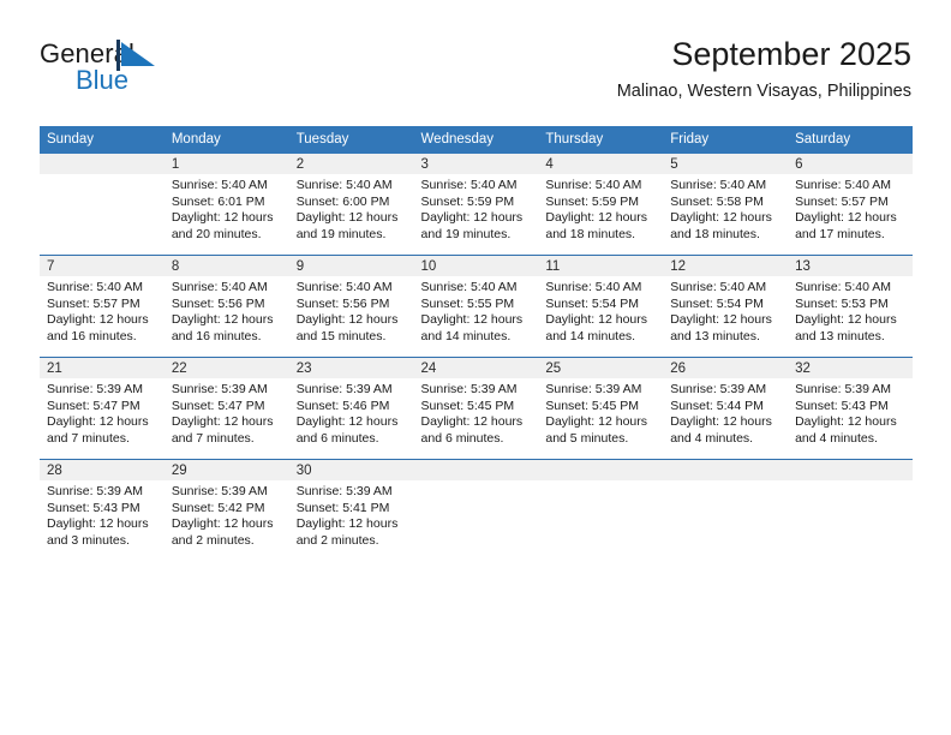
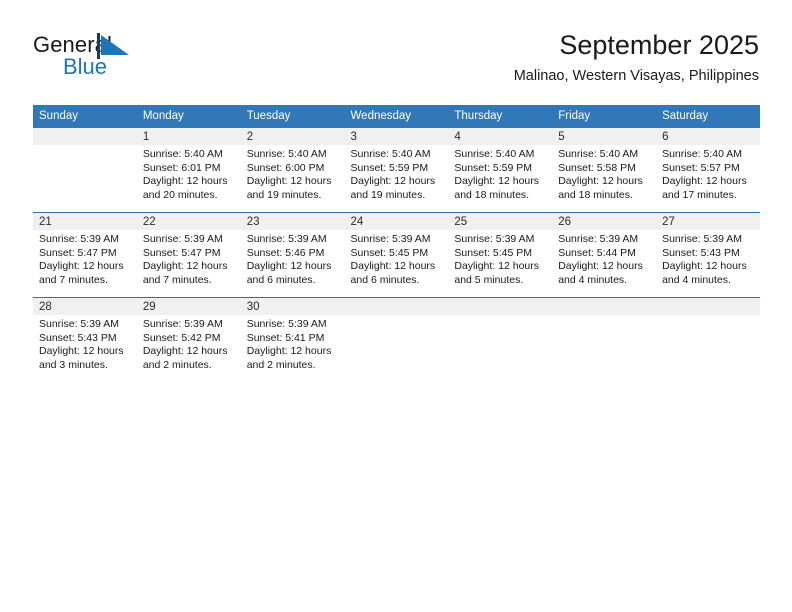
  Genera
  Blue
  September 2025
  Malinao, Western Visayas, Philippines
  Sunday	Monday	Tuesday	Wednesday	Thursday	Friday	Saturday
  	1Sunrise: 5:40 AMSunset: 6:01 PMDaylight: 12 hours and 20 minutes.	2Sunrise: 5:40 AMSunset: 6:00 PMDaylight: 12 hours and 19 minutes.	3Sunrise: 5:40 AMSunset: 5:59 PMDaylight: 12 hours and 19 minutes.	4Sunrise: 5:40 AMSunset: 5:59 PMDaylight: 12 hours and 18 minutes.	5Sunrise: 5:40 AMSunset: 5:58 PMDaylight: 12 hours and 18 minutes.	6Sunrise: 5:40 AMSunset: 5:57 PMDaylight: 12 hours and 17 minutes.
- 7Sunrise: 5:40 AMSunset: 5:57 PMDaylight: 12 hours and 16 minutes.	8Sunrise: 5:40 AMSunset: 5:56 PMDaylight: 12 hours and 16 minutes.	9Sunrise: 5:40 AMSunset: 5:56 PMDaylight: 12 hours and 15 minutes.	10Sunrise: 5:40 AMSunset: 5:55 PMDaylight: 12 hours and 14 minutes.	11Sunrise: 5:40 AMSunset: 5:54 PMDaylight: 12 hours and 14 minutes.	12Sunrise: 5:40 AMSunset: 5:54 PMDaylight: 12 hours and 13 minutes.	13Sunrise: 5:40 AMSunset: 5:53 PMDaylight: 12 hours and 13 minutes.
- 21Sunrise: 5:39 AMSunset: 5:47 PMDaylight: 12 hours and 7 minutes.	22Sunrise: 5:39 AMSunset: 5:47 PMDaylight: 12 hours and 7 minutes.	23Sunrise: 5:39 AMSunset: 5:46 PMDaylight: 12 hours and 6 minutes.	24Sunrise: 5:39 AMSunset: 5:45 PMDaylight: 12 hours and 6 minutes.	25Sunrise: 5:39 AMSunset: 5:45 PMDaylight: 12 hours and 5 minutes.	26Sunrise: 5:39 AMSunset: 5:44 PMDaylight: 12 hours and 4 minutes.	32Sunrise: 5:39 AMSunset: 5:43 PMDaylight: 12 hours and 4 minutes.
+ 21Sunrise: 5:39 AMSunset: 5:47 PMDaylight: 12 hours and 7 minutes.	22Sunrise: 5:39 AMSunset: 5:47 PMDaylight: 12 hours and 7 minutes.	23Sunrise: 5:39 AMSunset: 5:46 PMDaylight: 12 hours and 6 minutes.	24Sunrise: 5:39 AMSunset: 5:45 PMDaylight: 12 hours and 6 minutes.	25Sunrise: 5:39 AMSunset: 5:45 PMDaylight: 12 hours and 5 minutes.	26Sunrise: 5:39 AMSunset: 5:44 PMDaylight: 12 hours and 4 minutes.	27Sunrise: 5:39 AMSunset: 5:43 PMDaylight: 12 hours and 4 minutes.
  28Sunrise: 5:39 AMSunset: 5:43 PMDaylight: 12 hours and 3 minutes.	29Sunrise: 5:39 AMSunset: 5:42 PMDaylight: 12 hours and 2 minutes.	30Sunrise: 5:39 AMSunset: 5:41 PMDaylight: 12 hours and 2 minutes.
